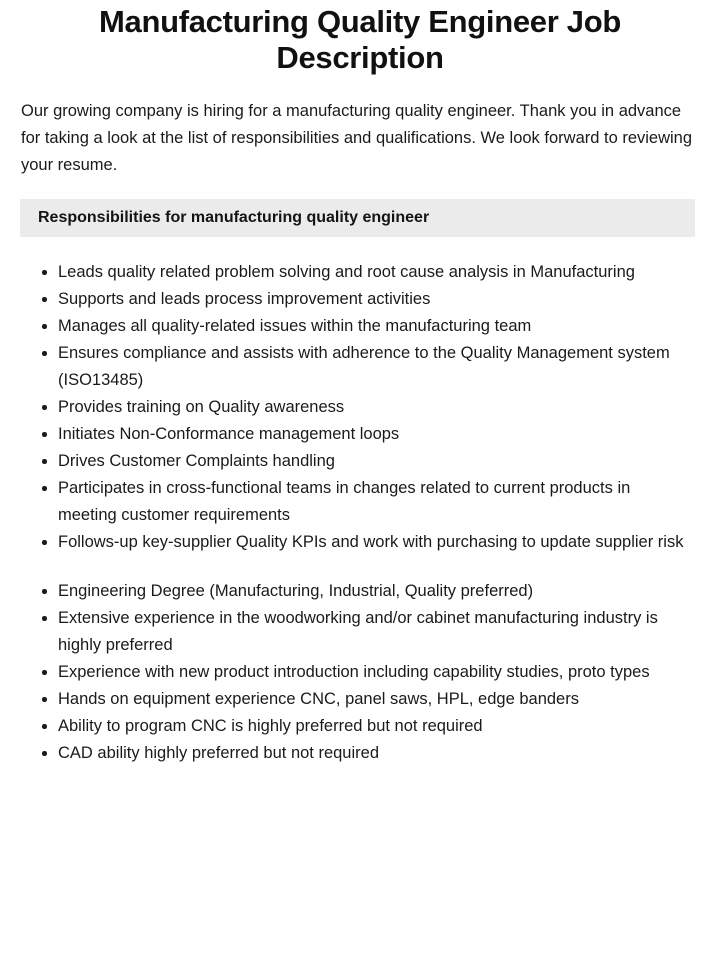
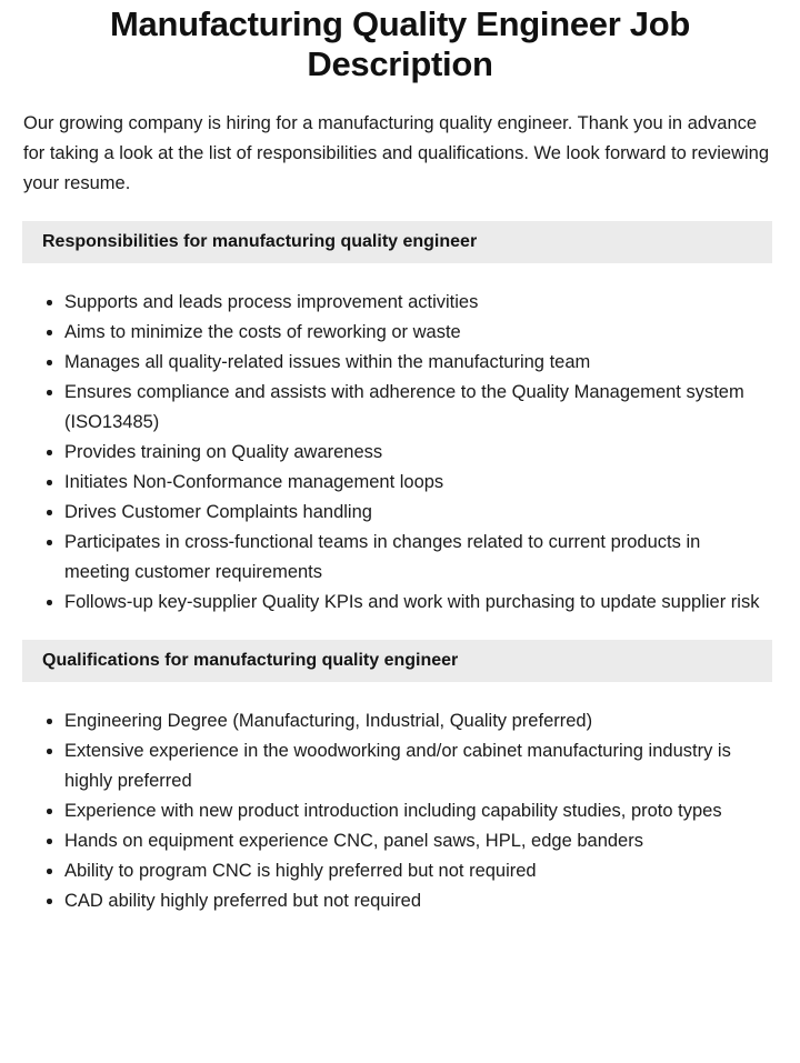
  Manufacturing Quality Engineer Job Description
  Our growing company is hiring for a manufacturing quality engineer. Thank you in advance for taking a look at the list of responsibilities and qualifications. We look forward to reviewing your resume.
  Responsibilities for manufacturing quality engineer
- Leads quality related problem solving and root cause analysis in Manufacturing
  Supports and leads process improvement activities
+ Aims to minimize the costs of reworking or waste
  Manages all quality-related issues within the manufacturing team
  Ensures compliance and assists with adherence to the Quality Management system (ISO13485)
  Provides training on Quality awareness
  Initiates Non-Conformance management loops
  Drives Customer Complaints handling
  Participates in cross-functional teams in changes related to current products in meeting customer requirements
  Follows-up key-supplier Quality KPIs and work with purchasing to update supplier risk
+ Qualifications for manufacturing quality engineer
  Engineering Degree (Manufacturing, Industrial, Quality preferred)
  Extensive experience in the woodworking and/or cabinet manufacturing industry is highly preferred
  Experience with new product introduction including capability studies, proto types
  Hands on equipment experience CNC, panel saws, HPL, edge banders
  Ability to program CNC is highly preferred but not required
  CAD ability highly preferred but not required
